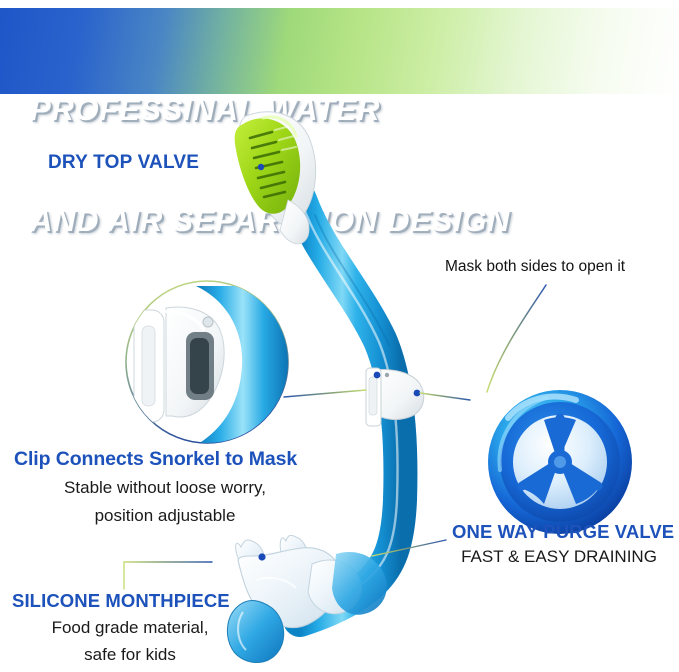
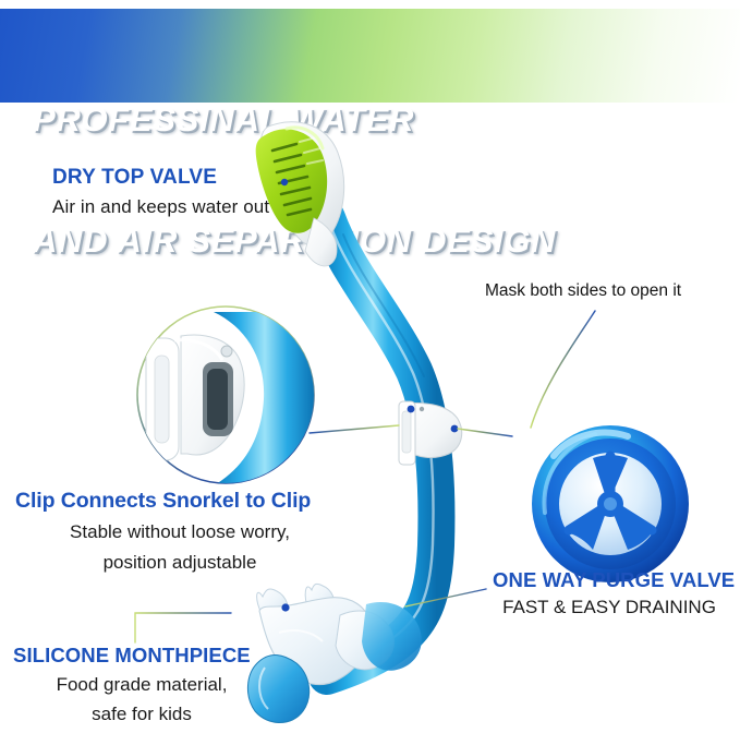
  PROFESSINAL WATER
  AND AIR SEPARON DESIGN
  DRY TOP VALVE
+ Air in and keeps water out
  Mask both sides to open it
- Clip Connects Snorkel to Mask
+ Clip Connects Snorkel to Clip
  Stable without loose worry,
  position adjustable
  ONE WAY PURGE VALVE
  FAST & EASY DRAINING
  SILICONE MONTHPIECE
  Food grade material,
  safe for kids
